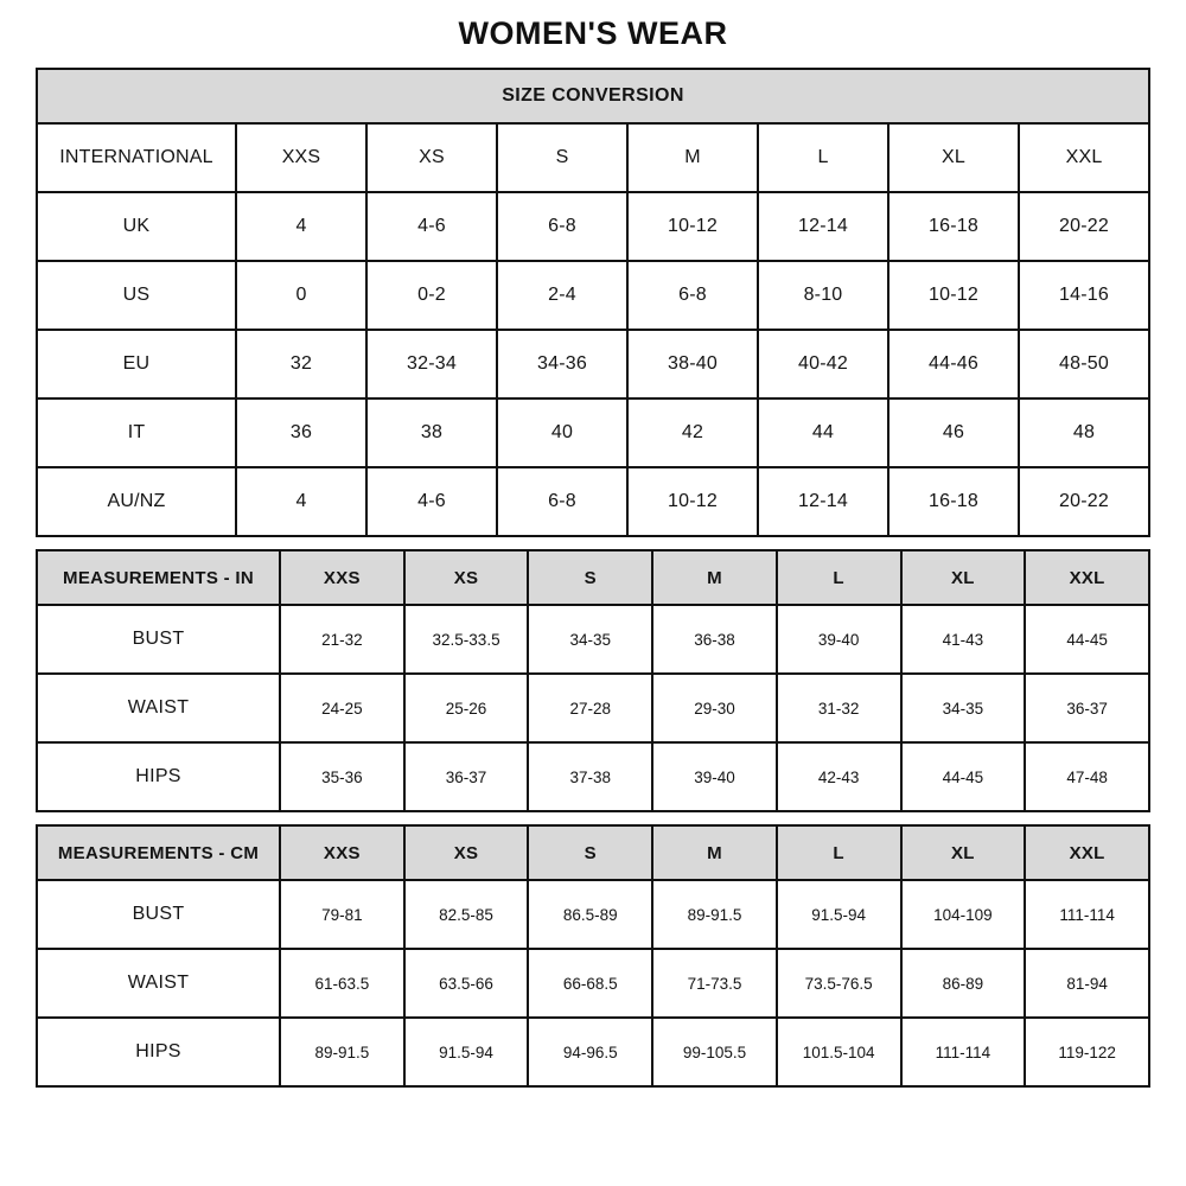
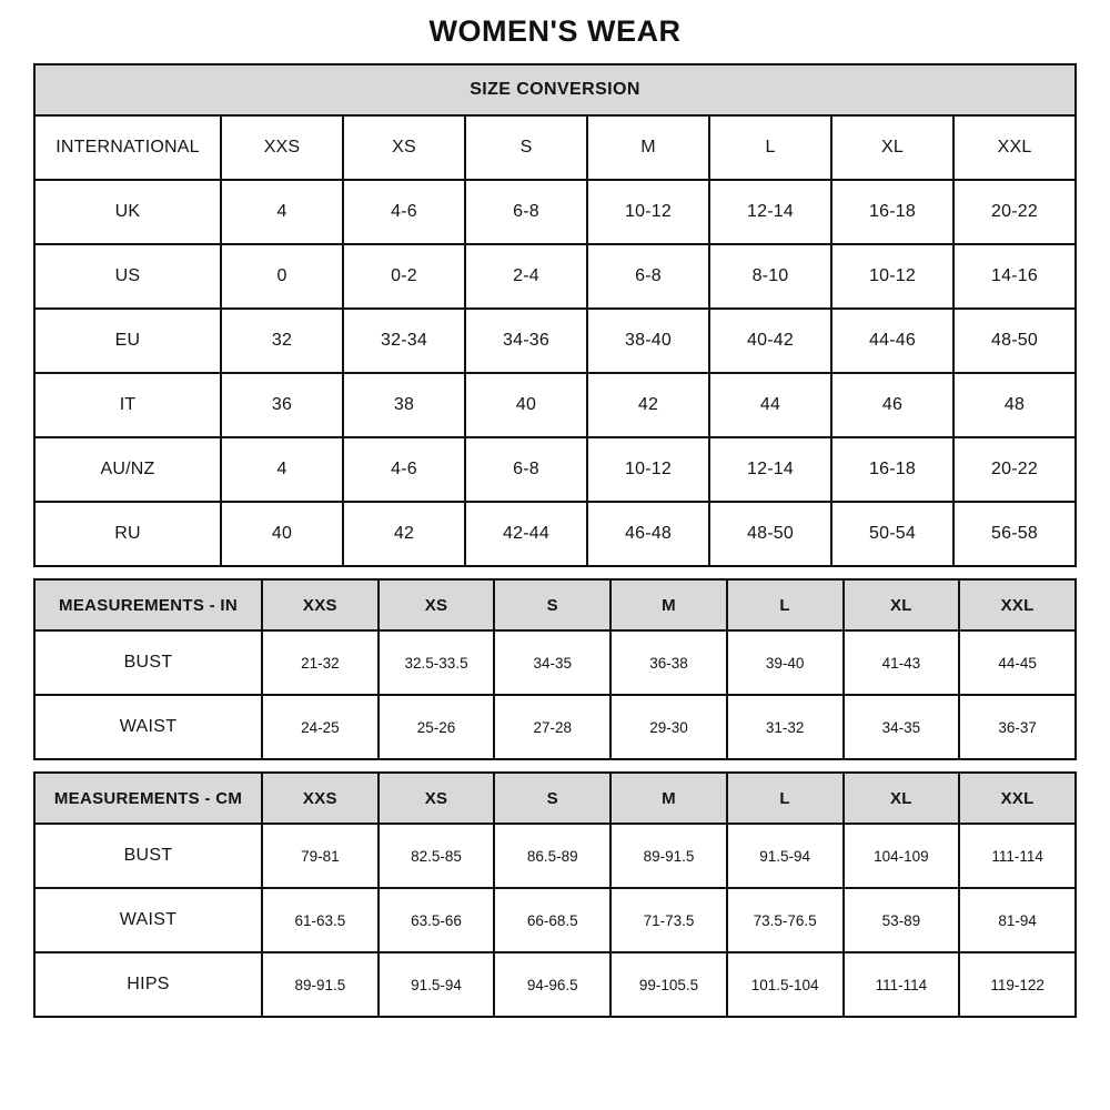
  WOMEN'S WEAR
  SIZE CONVERSION
  INTERNATIONAL	XXS	XS	S	M	L	XL	XXL
  UK	4	4-6	6-8	10-12	12-14	16-18	20-22
  US	0	0-2	2-4	6-8	8-10	10-12	14-16
  EU	32	32-34	34-36	38-40	40-42	44-46	48-50
  IT	36	38	40	42	44	46	48
  AU/NZ	4	4-6	6-8	10-12	12-14	16-18	20-22
+ RU	40	42	42-44	46-48	48-50	50-54	56-58
  MEASUREMENTS - IN	XXS	XS	S	M	L	XL	XXL
  BUST	21-32	32.5-33.5	34-35	36-38	39-40	41-43	44-45
  WAIST	24-25	25-26	27-28	29-30	31-32	34-35	36-37
- HIPS	35-36	36-37	37-38	39-40	42-43	44-45	47-48
  MEASUREMENTS - CM	XXS	XS	S	M	L	XL	XXL
  BUST	79-81	82.5-85	86.5-89	89-91.5	91.5-94	104-109	111-114
- WAIST	61-63.5	63.5-66	66-68.5	71-73.5	73.5-76.5	86-89	81-94
+ WAIST	61-63.5	63.5-66	66-68.5	71-73.5	73.5-76.5	53-89	81-94
  HIPS	89-91.5	91.5-94	94-96.5	99-105.5	101.5-104	111-114	119-122
